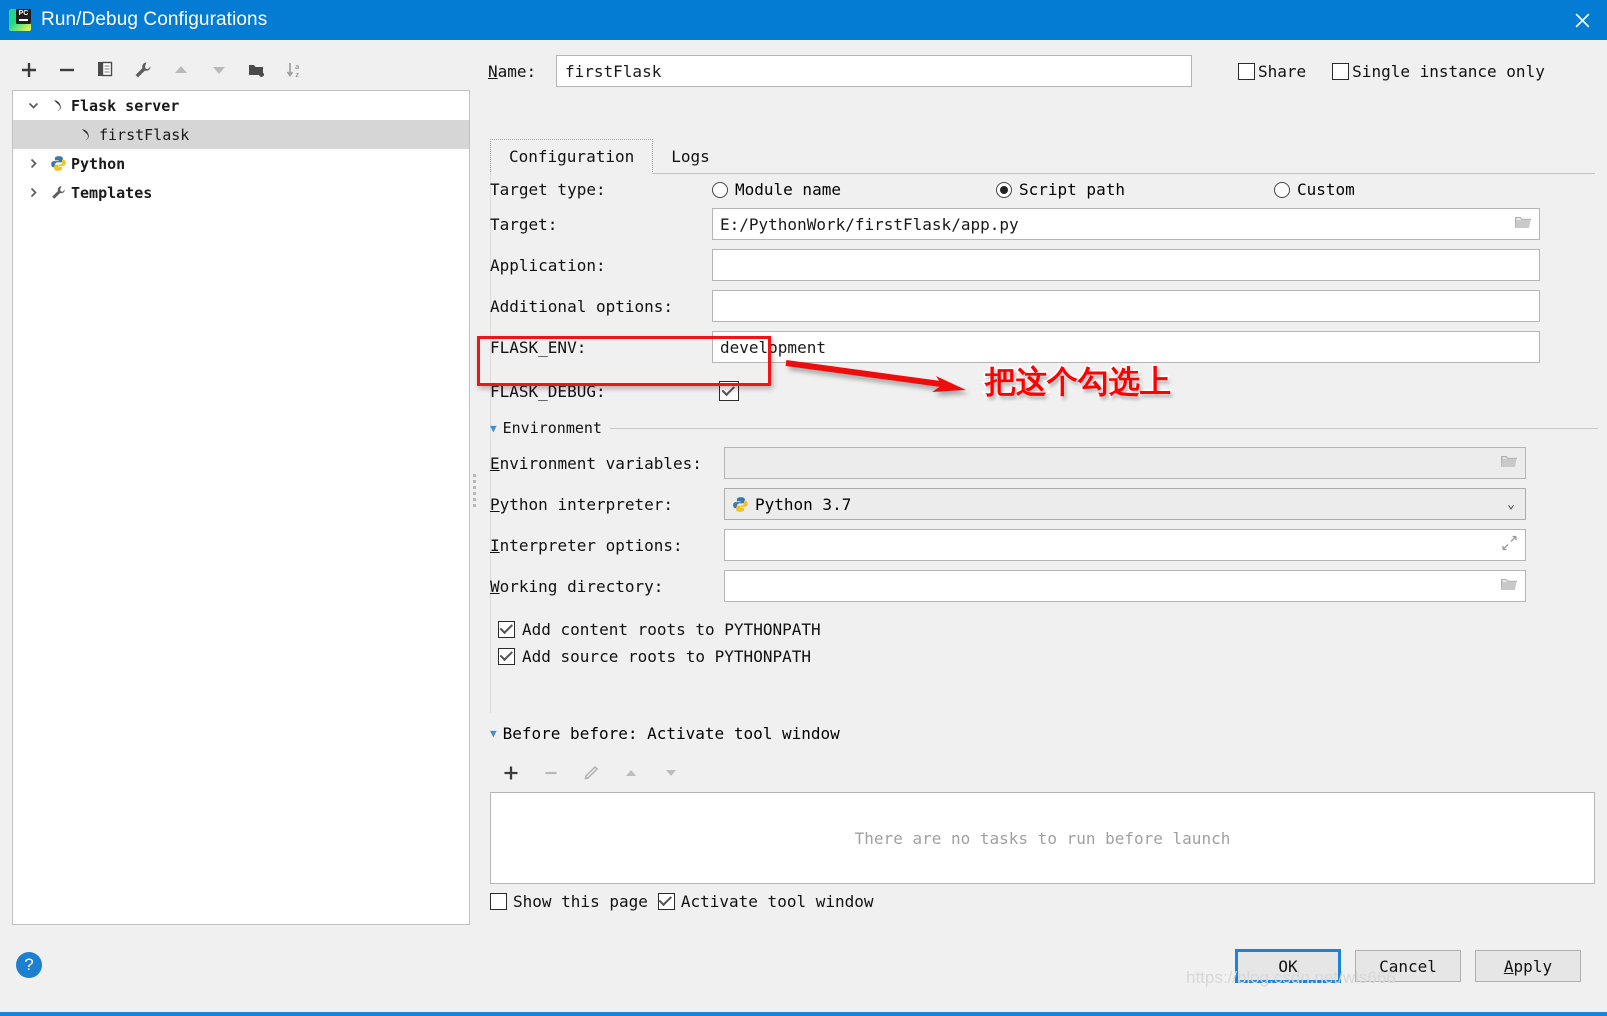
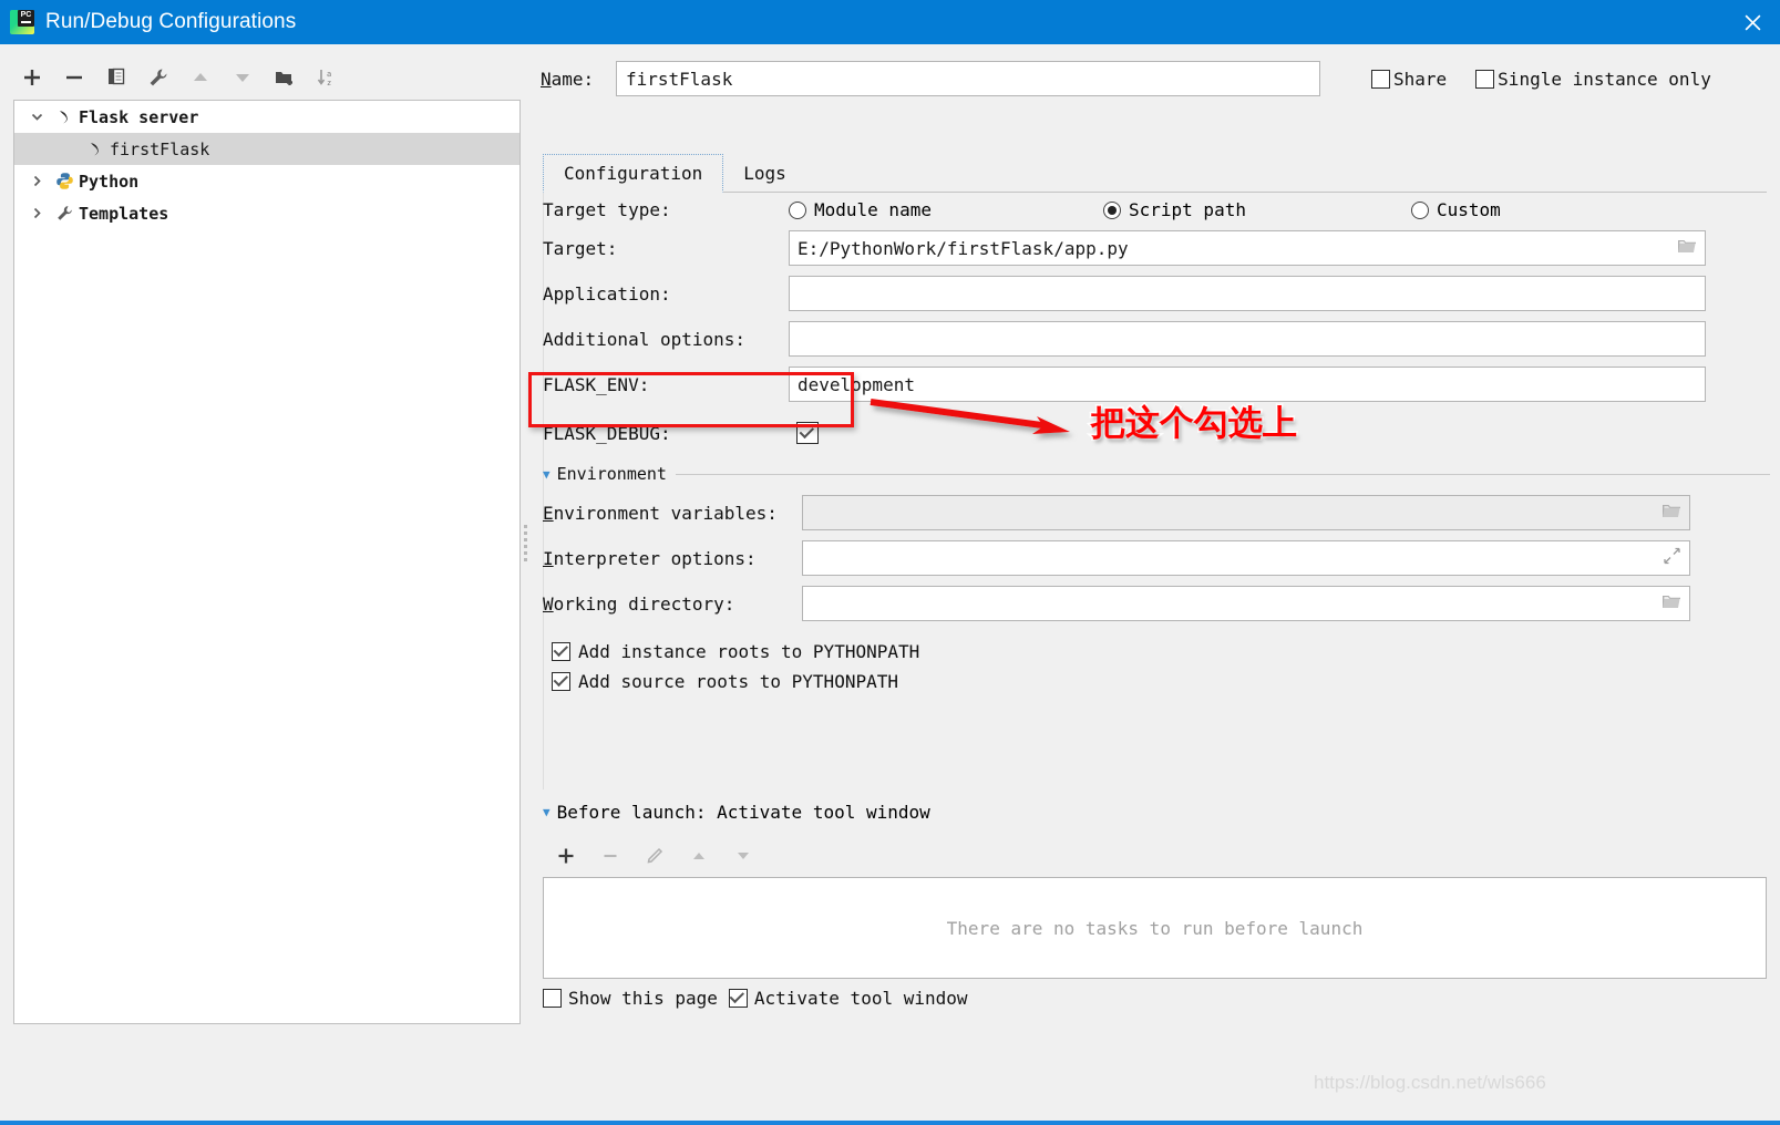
  Run/Debug Configurations
  a
  z
  Flask server
  firstFlask
  Python
  Templates
  Name:
  firstFlask
  Share
  Single instance only
  Configuration
  Logs
  Target type:
  Module name
  Script path
  Custom
  Target:
  E:/PythonWork/firstFlask/app.py
  Application:
  Additional options:
  FLASK_ENV:
  development
  FLASK_DEBUG:
  ▼
  Environment
  Environment variables:
- Python interpreter:
- Python 3.7
- ⌄
  Interpreter options:
  Working directory:
- Add content roots to PYTHONPATH
+ Add instance roots to PYTHONPATH
  Add source roots to PYTHONPATH
  ▼
- Before before: Activate tool window
+ Before launch: Activate tool window
  There are no tasks to run before launch
  Show this page
  Activate tool window
- ?
- OK
- Cancel
- A
- pply
  https://blog.csdn.net/wls666
  把这个勾选上
